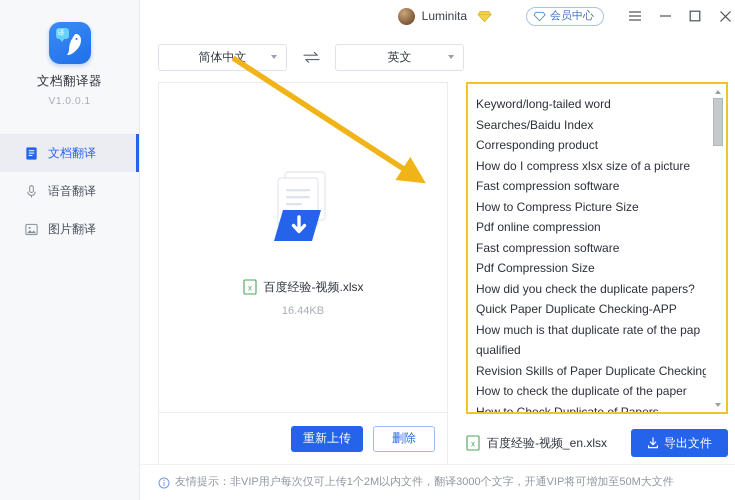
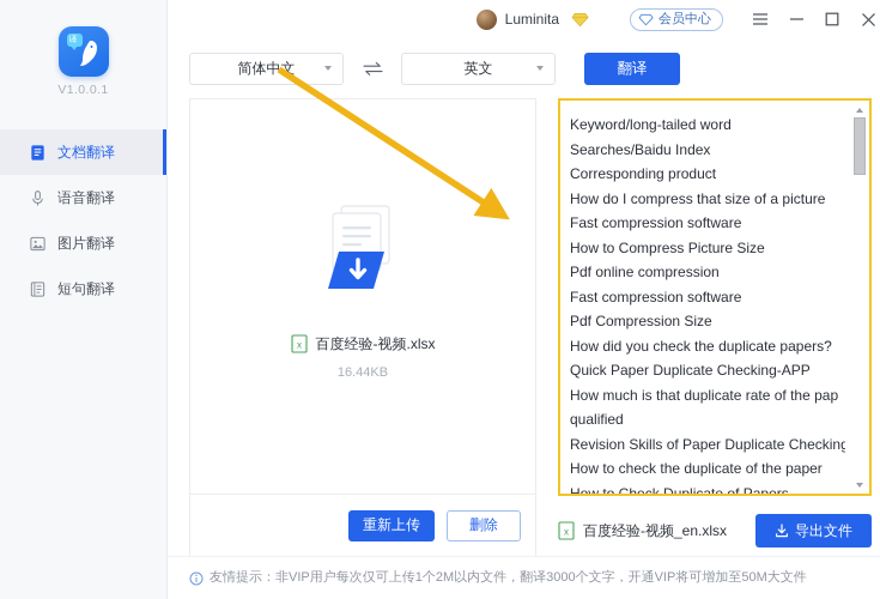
- 文档翻译器
  V1.0.0.1
  文档翻译
  语音翻译
  图片翻译
+ 短句翻译
  Luminita
  会员中心
  简体中文
  英文
+ 翻译
  x
  百度经验-视频.xlsx
  16.44KB
  重新上传
  删除
  Keyword/long-tailed word
  Searches/Baidu Index
  Corresponding product
- How do I compress xlsx size of a picture
+ How do I compress that size of a picture
  Fast compression software
  How to Compress Picture Size
  Pdf online compression
  Fast compression software
  Pdf Compression Size
  How did you check the duplicate papers?
  Quick Paper Duplicate Checking-APP
  How much is that duplicate rate of the pap
  qualified
  Revision Skills of Paper Duplicate Checking
  How to check the duplicate of the paper
  How to Check Duplicate of Papers
  x
  百度经验-视频_en.xlsx
  导出文件
  友情提示：非VIP用户每次仅可上传1个2M以内文件，翻译3000个文字，开通VIP将可增加至50M大文件
